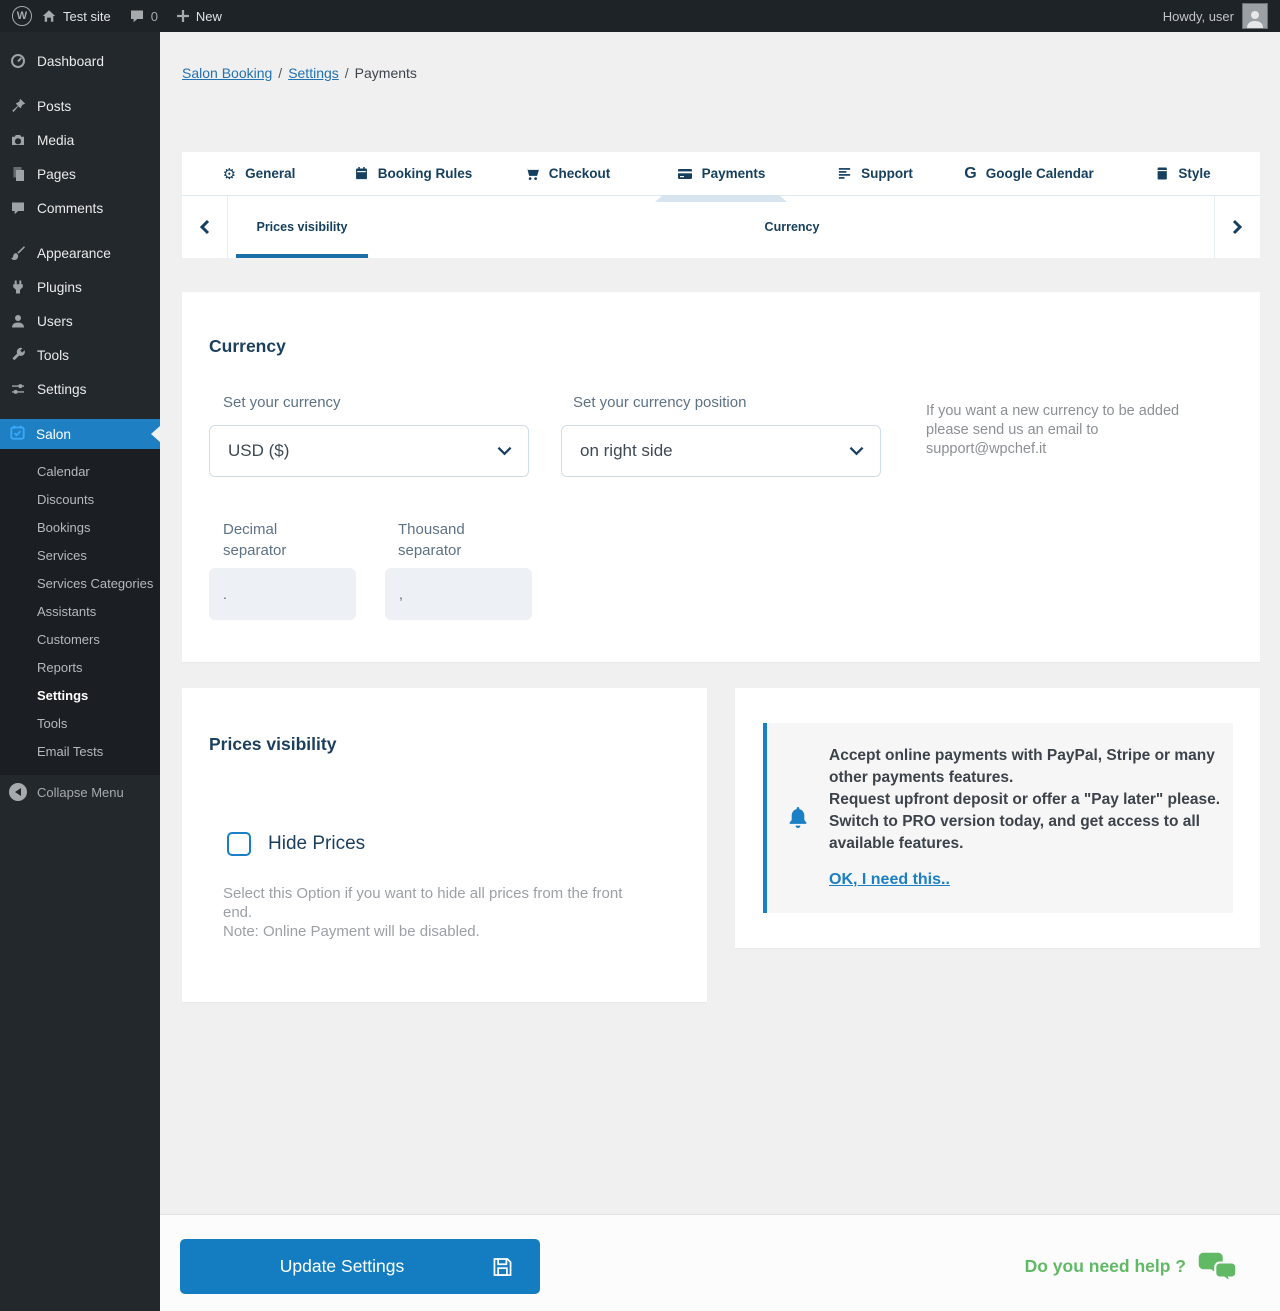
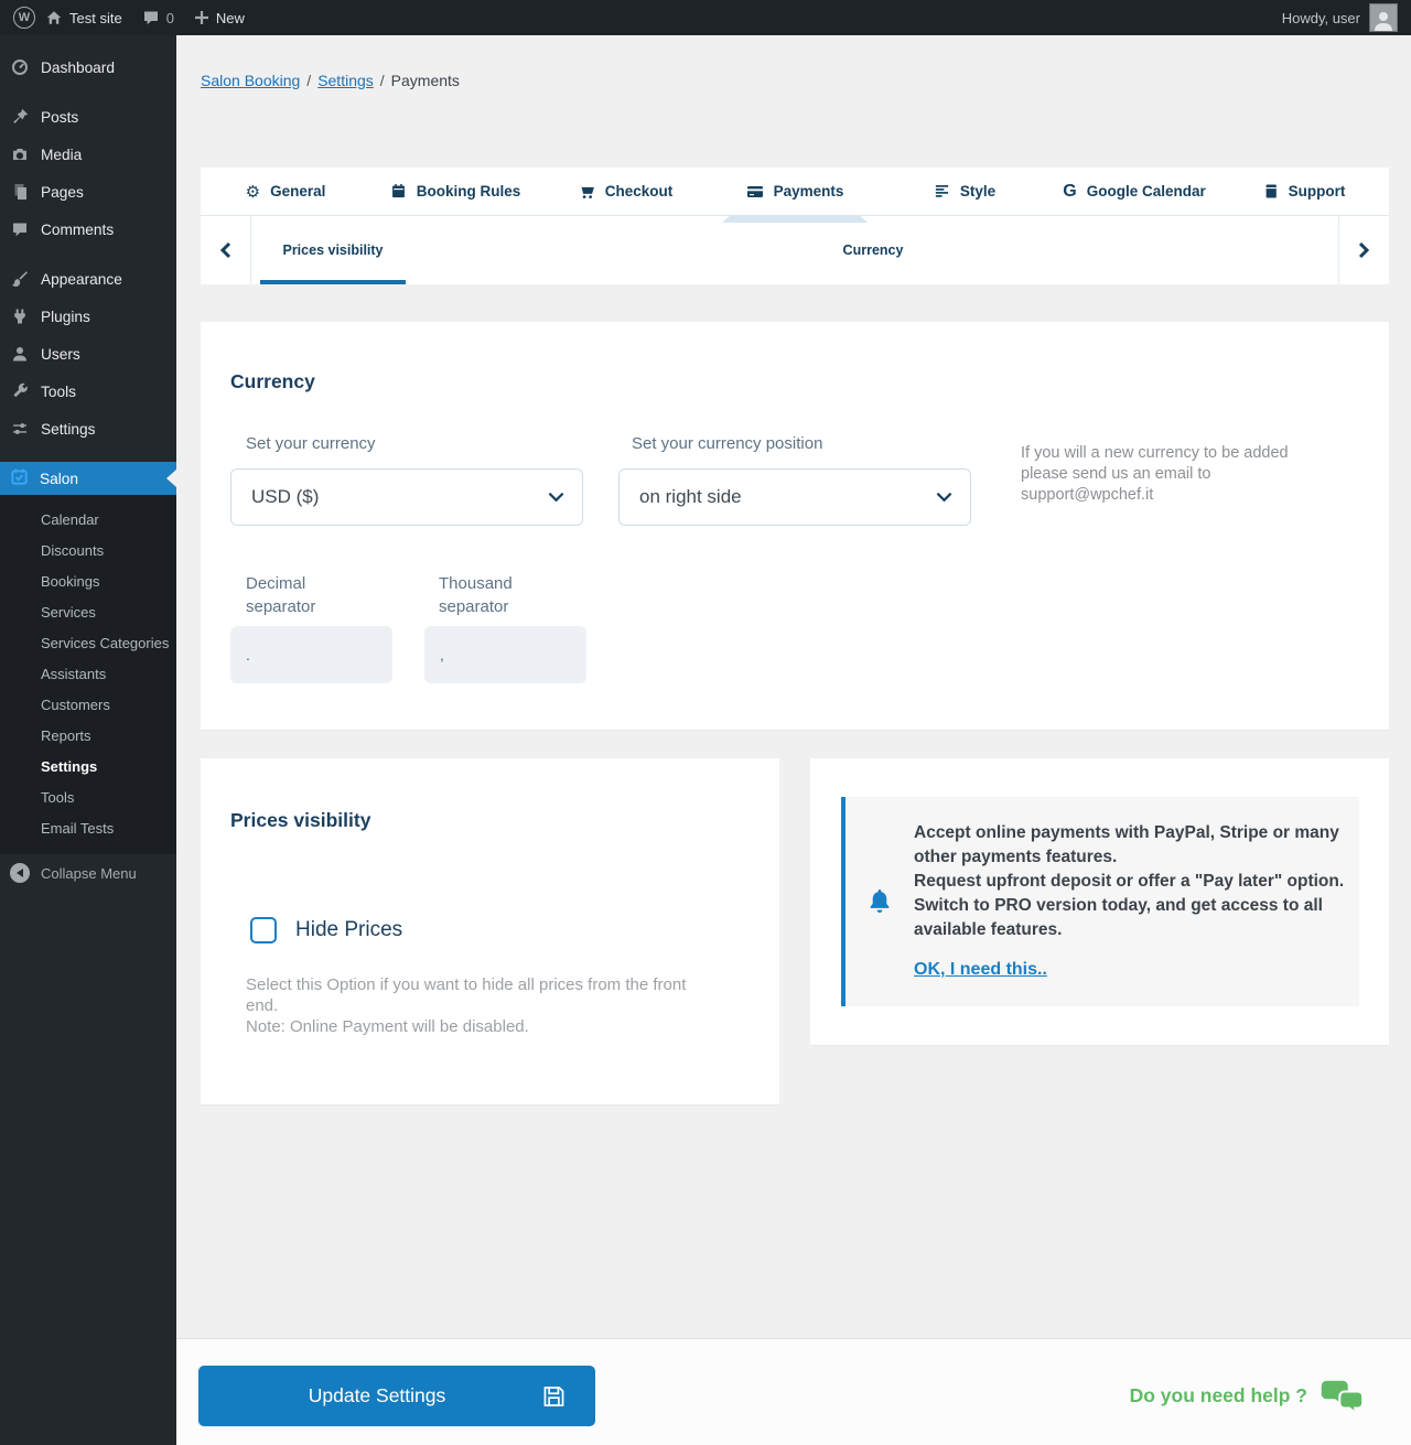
  W
  Test site
  0
  New
  Howdy, user
  Dashboard
  Posts
  Media
  Pages
  Comments
  Appearance
  Plugins
  Users
  Tools
  Settings
  Salon
  Calendar
  Discounts
  Bookings
  Services
  Services Categories
  Assistants
  Customers
  Reports
  Settings
  Tools
  Email Tests
  Collapse Menu
  Salon Booking / Settings / Payments
  ⚙
  General
  Booking Rules
  Checkout
  Payments
- Support
+ Style
  G
  Google Calendar
- Style
+ Support
  Prices visibility
  Currency
  Currency
  Set your currency
  USD ($)
  Set your currency position
  on right side
- If you want a new currency to be added please send us an email to support@wpchef.it
+ If you will a new currency to be added please send us an email to support@wpchef.it
  Decimal separator
  .
  Thousand separator
  ,
  Prices visibility
  Hide Prices
  Select this Option if you want to hide all prices from the front end.
  Note: Online Payment will be disabled.
  Accept online payments with PayPal, Stripe or many other payments features.
- Request upfront deposit or offer a "Pay later" please.
+ Request upfront deposit or offer a "Pay later" option.
  Switch to PRO version today, and get access to all available features.
  OK, I need this..
  Update Settings
  Do you need help ?
